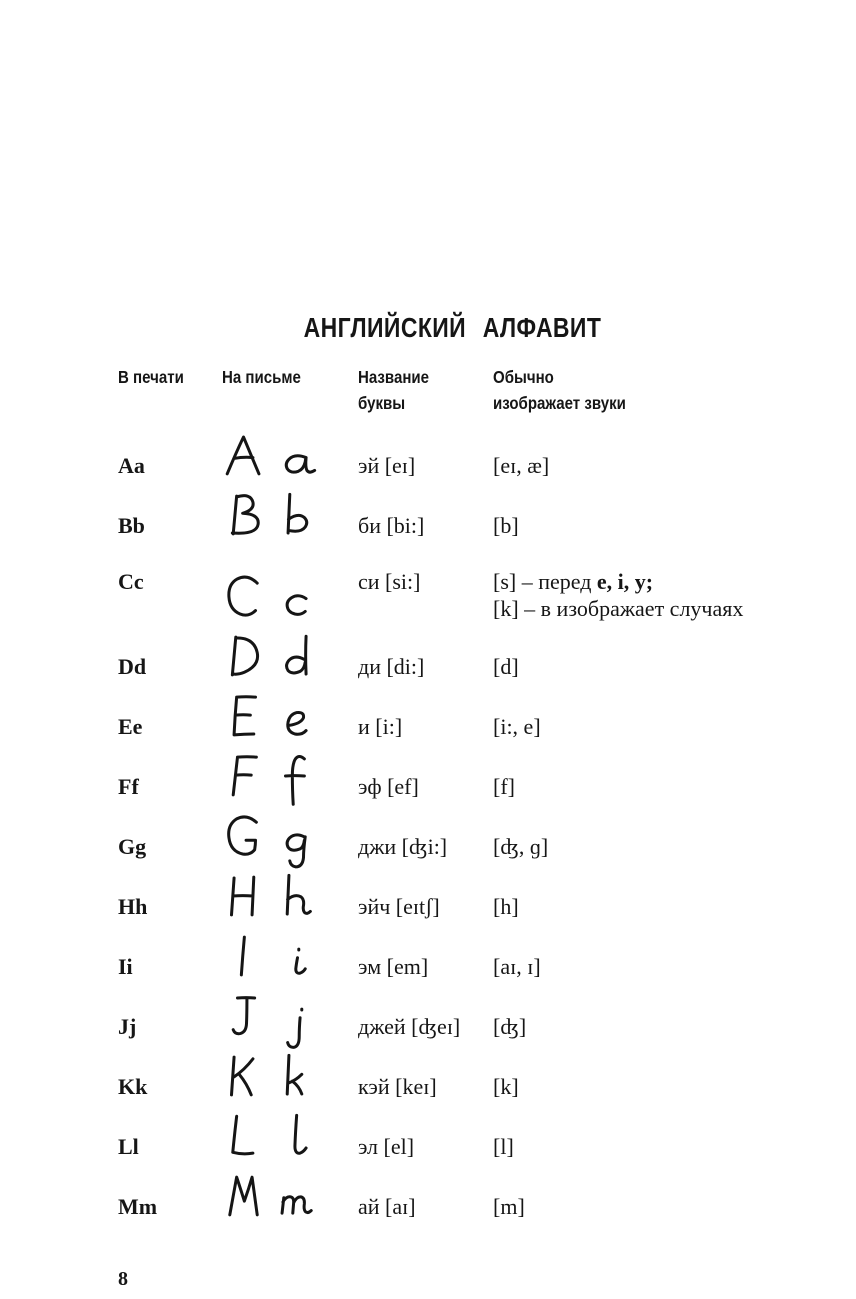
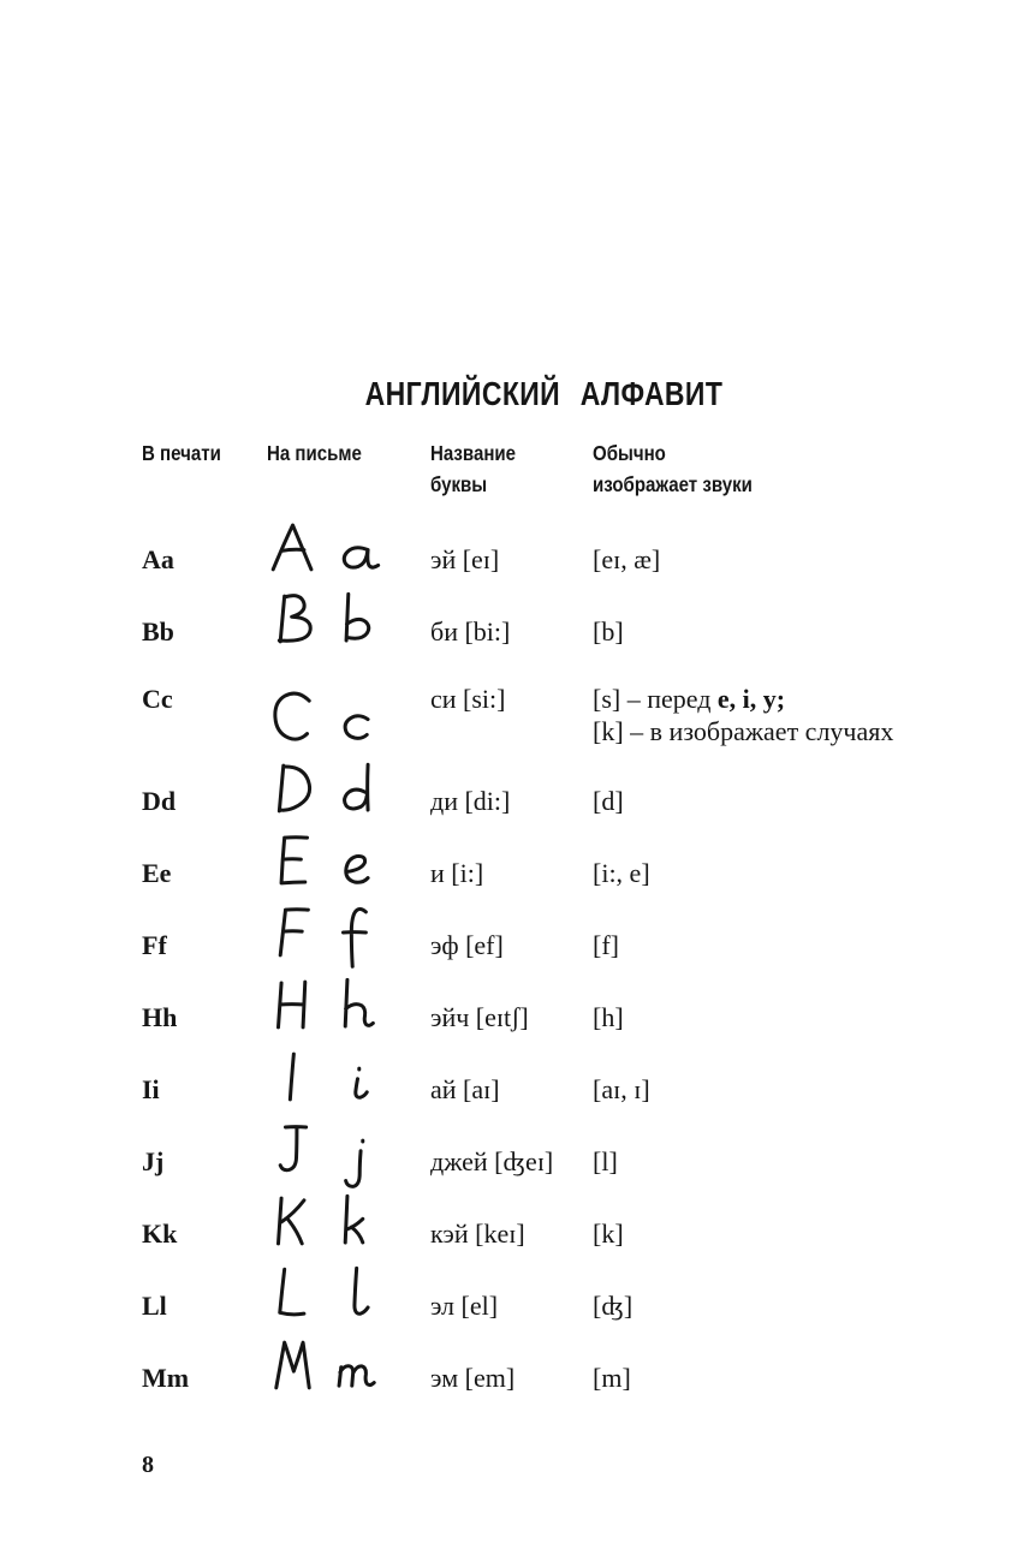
  АНГЛИЙСКИЙ АЛФАВИТ
  В печати
  На письме
  Название буквы
  Обычно изображает звуки
  Aa
  эй [eɪ]
  [eɪ, æ]
  Bb
  би [bi:]
  [b]
  Cc
  си [si:]
  [s] – перед e, i, y;
  [k] – в изображает случаях
  Dd
  ди [di:]
  [d]
  Ee
  и [i:]
  [i:, e]
  Ff
  эф [ef]
  [f]
- Gg
- джи [ʤi:]
- [ʤ, ɡ]
  Hh
  эйч [eɪtʃ]
  [h]
  Ii
- эм [em]
+ ай [aɪ]
  [aɪ, ɪ]
  Jj
  джей [ʤeɪ]
- [ʤ]
+ [l]
  Kk
  кэй [keɪ]
  [k]
  Ll
  эл [el]
- [l]
+ [ʤ]
  Mm
- ай [aɪ]
+ эм [em]
  [m]
  8
